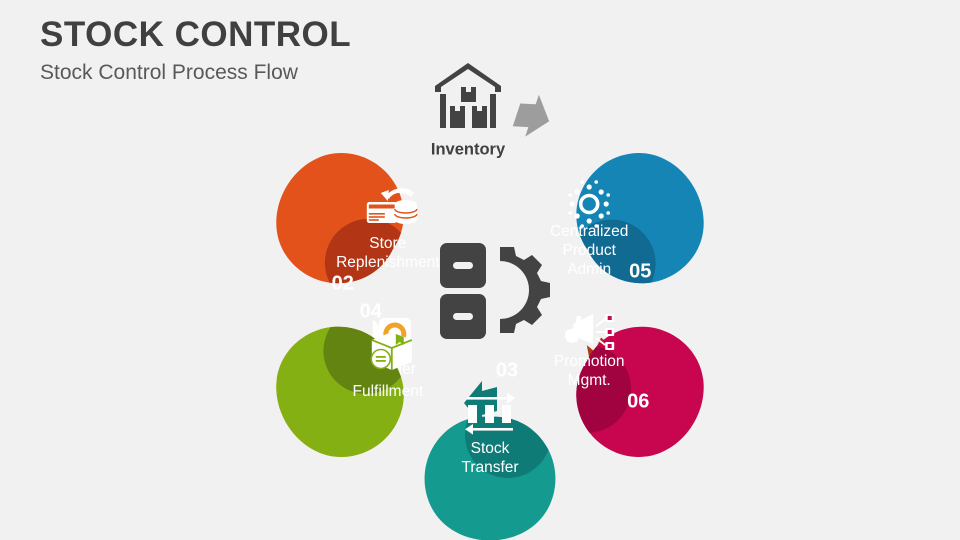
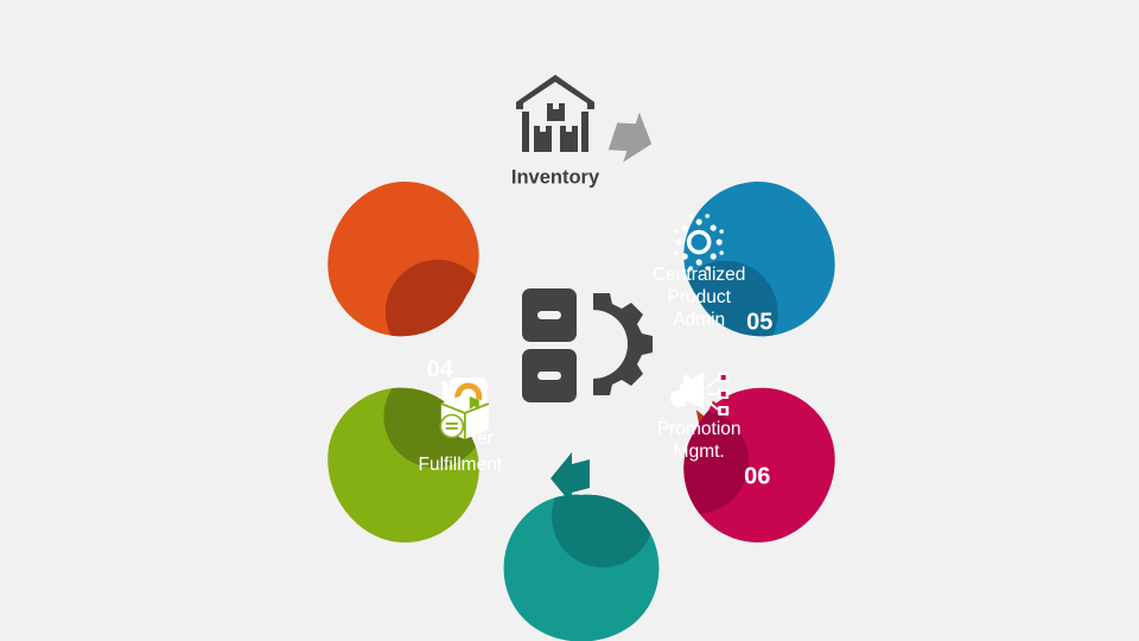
- STOCK CONTROL
- Stock Control Process Flow
- Store
- Replenishment
- 02
- Stock
- Transfer
  Fulfillment
  Centralized
  Product
  Admin
  05
  Promotion
  Mgmt.
  06
  Inventory
